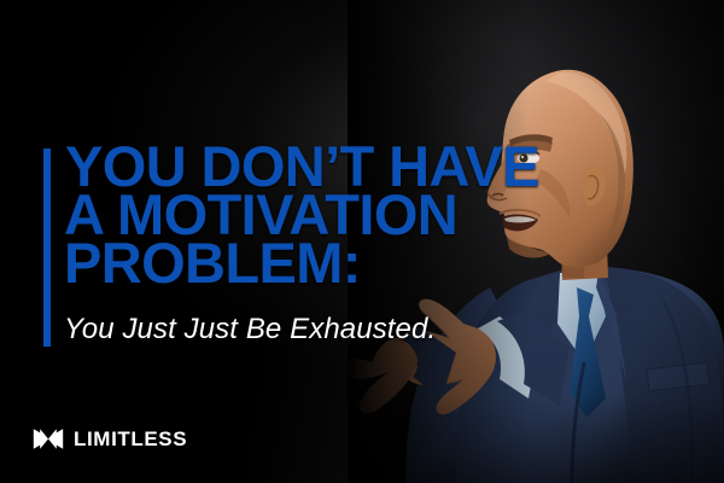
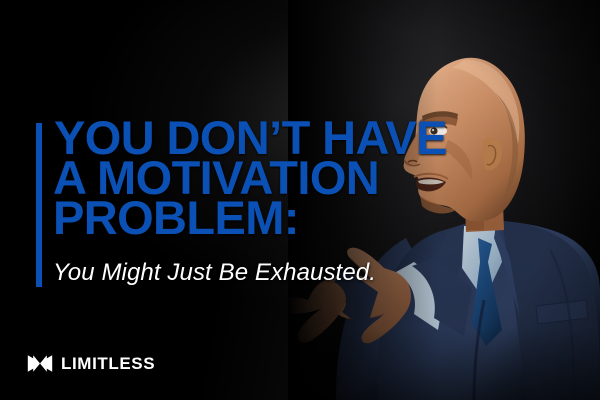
  YOU DON’T HAVE
  A MOTIVATION
  PROBLEM:
- You Just Just Be Exhausted.
+ You Might Just Be Exhausted.
  LIMITLESS
